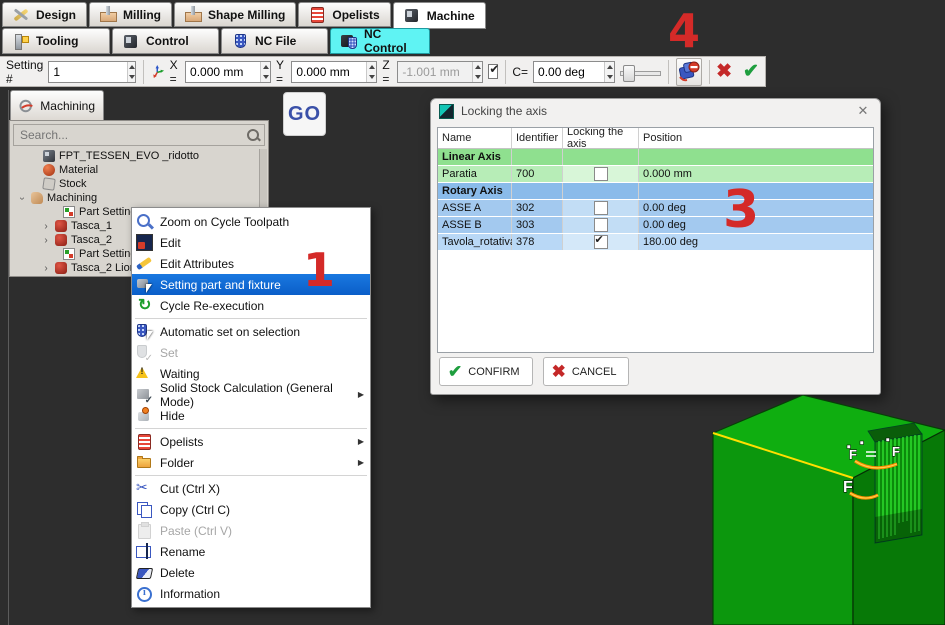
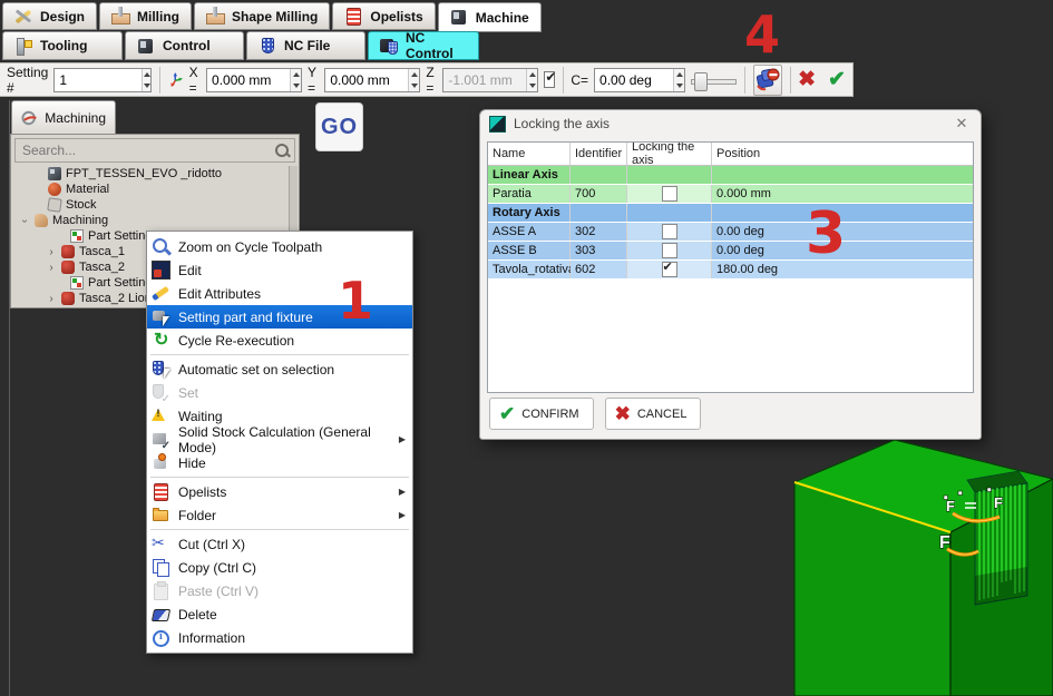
  Design
  Milling
  Shape Milling
  Opelists
  Machine
  Tooling
  Control
  NC File
  NC Control
  Setting #
  1
  X =
  0.000 mm
  Y =
  0.000 mm
  Z =
  -1.001 mm
  C=
  0.00 deg
  ✖
  ✔
  GO
  Machining
  Search...
  FPT_TESSEN_EVO _ridotto
  Material
  Stock
  Machining
  Part Settin
  ›
  Tasca_1
  ›
  Tasca_2
  Part Settin
  ›
  Tasca_2 Lio
  Zoom on Cycle Toolpath
  Edit
  Edit Attributes
  Setting part and fixture
  Cycle Re-execution
  Automatic set on selection
  Set
  Waiting
  Solid Stock Calculation (General Mode)
  ▶
  Hide
  Opelists
  ▶
  Folder
  ▶
  Cut (Ctrl X)
  Copy (Ctrl C)
  Paste (Ctrl V)
- Rename
  Delete
  Information
  Locking the axis
  ✕
  Name
  Identifier
  Locking the axis
  Position
  Linear Axis
  Paratia
  700
  0.000 mm
  Rotary Axis
  ASSE A
  302
  0.00 deg
  ASSE B
  303
  0.00 deg
  Tavola_rotativ
- 378
+ 602
  180.00 deg
  ✔
  CONFIRM
  ✖
  CANCEL
  F
  F
  F
  1
  4
  3
